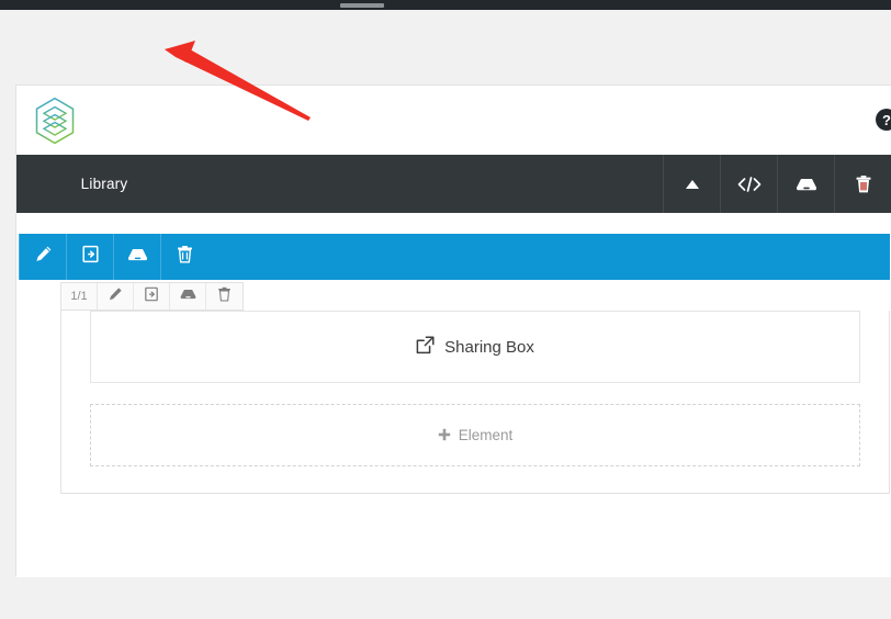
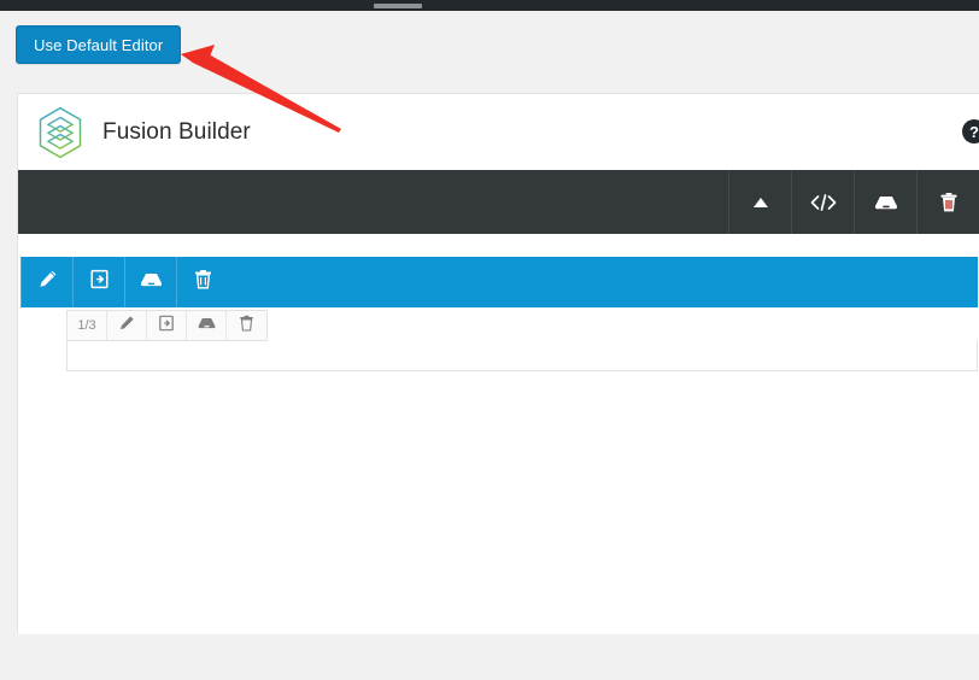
+ Use Default Editor
+ Fusion Builder
  ?
- Library
- 1/1
+ 1/3
- Sharing Box
- Element
